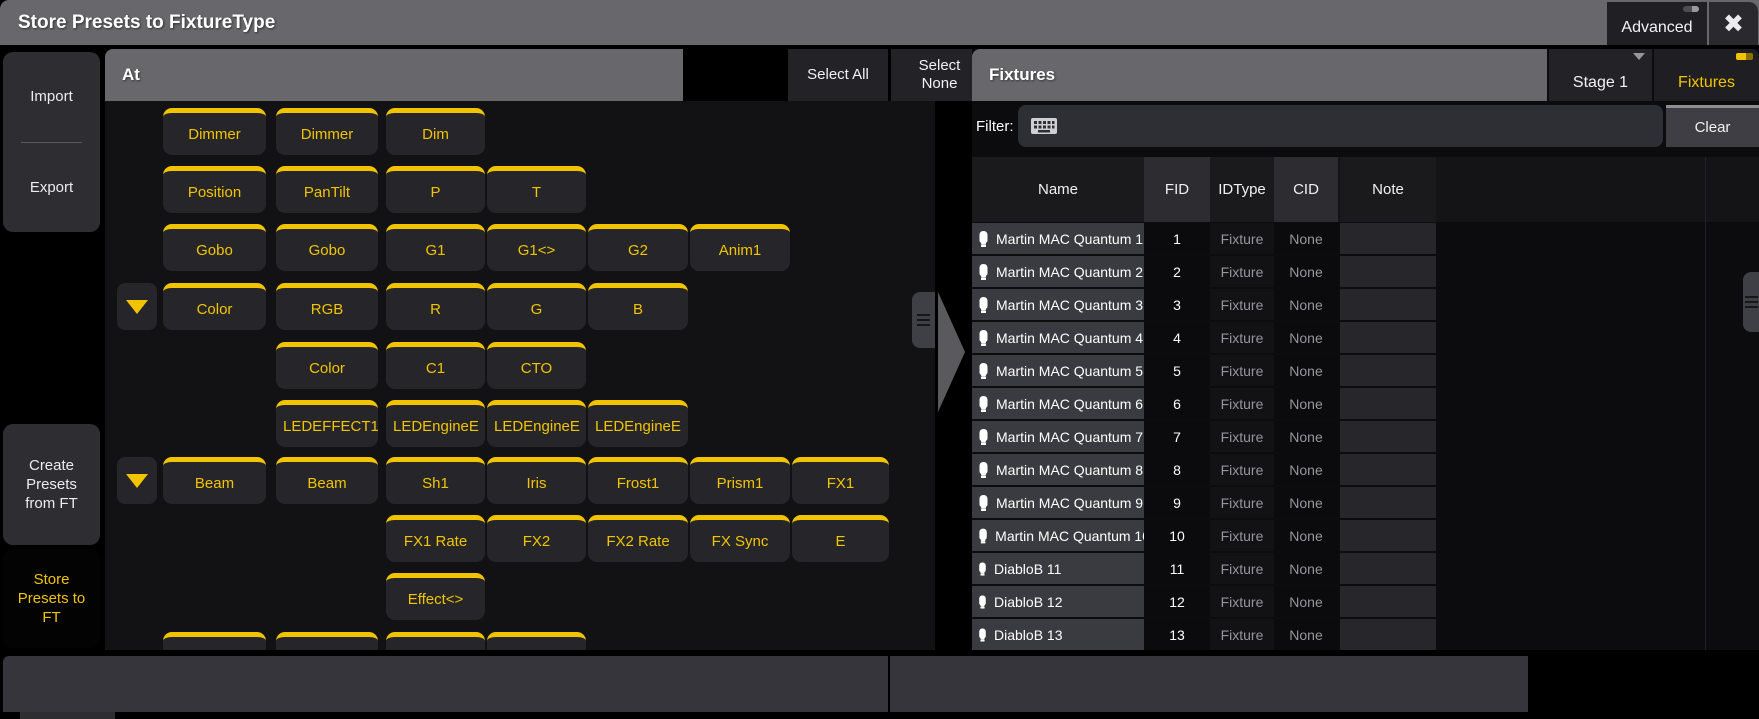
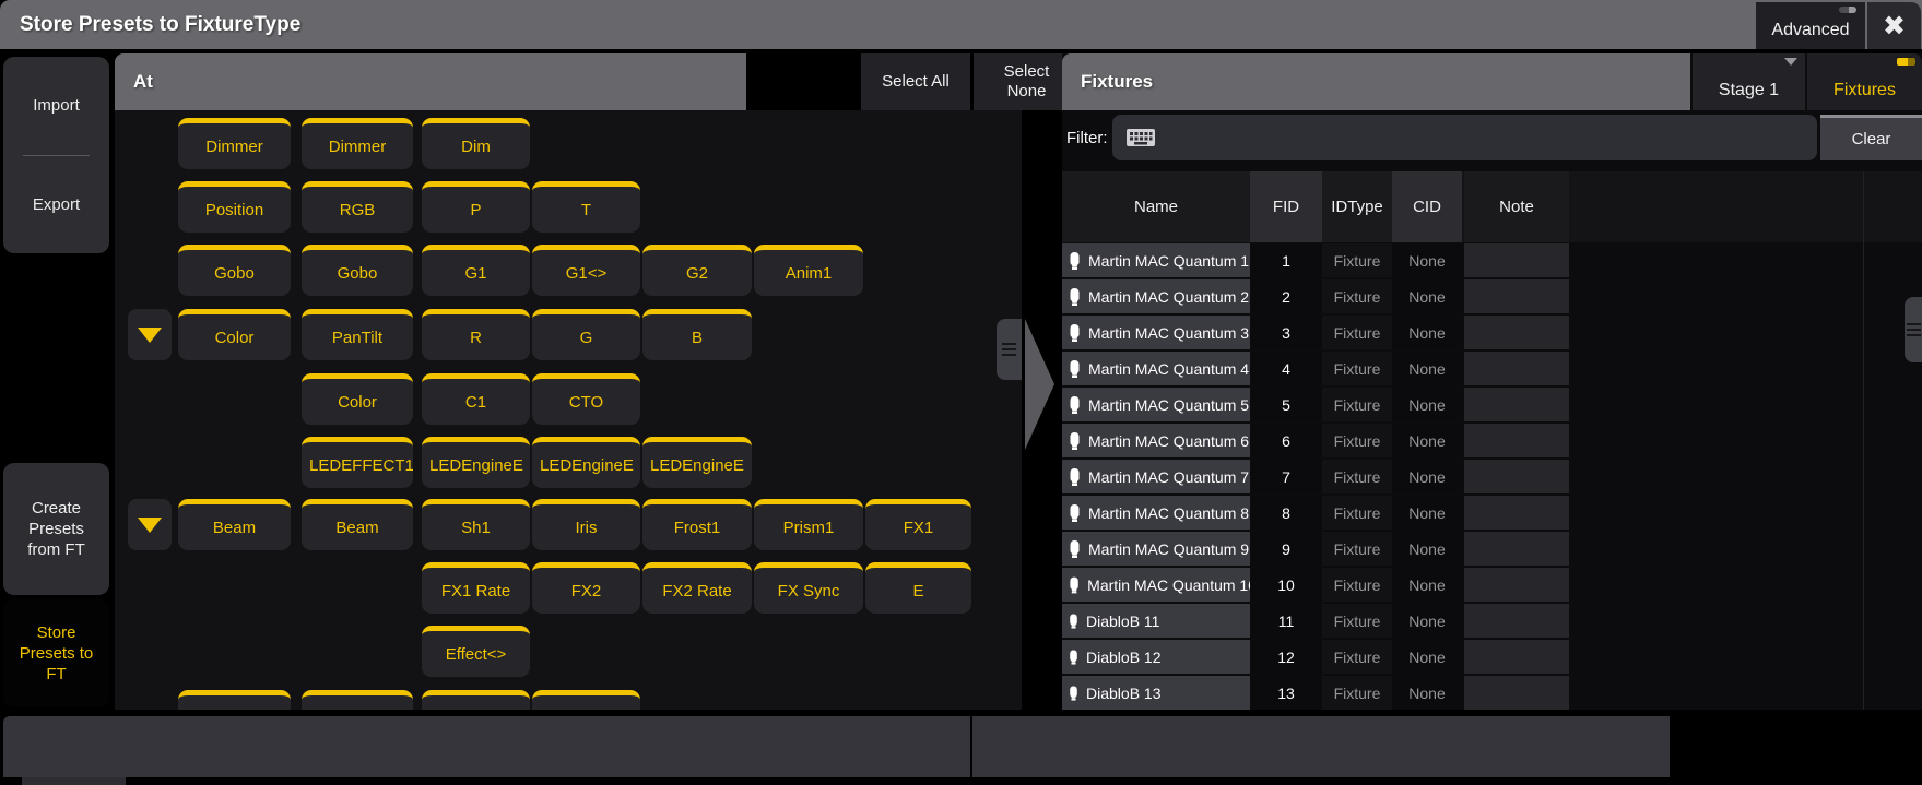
  Store Presets to FixtureType
  Advanced
  ✖
  Import
  Export
  Create Presets from FT
  Store Presets to FT
  At
  Select All
  Select None
  Dimmer
  Dimmer
  Dim
  Position
- PanTilt
+ RGB
  P
  T
  Gobo
  Gobo
  G1
  G1<>
  G2
  Anim1
  Color
- RGB
+ PanTilt
  R
  G
  B
  Color
  C1
  CTO
  LEDEFFECT1
  LEDEngineE
  LEDEngineE
  LEDEngineE
  Beam
  Beam
  Sh1
  Iris
  Frost1
  Prism1
  FX1
  FX1 Rate
  FX2
  FX2 Rate
  FX Sync
  E
  Effect<>
  Fixtures
  Stage 1
  Fixtures
  Filter:
  Clear
  Name
  FID
  IDType
  CID
  Note
  Martin MAC Quantum 1
  1
  Fixture
  None
  Martin MAC Quantum 2
  2
  Fixture
  None
  Martin MAC Quantum 3
  3
  Fixture
  None
  Martin MAC Quantum 4
  4
  Fixture
  None
  Martin MAC Quantum 5
  5
  Fixture
  None
  Martin MAC Quantum 6
  6
  Fixture
  None
  Martin MAC Quantum 7
  7
  Fixture
  None
  Martin MAC Quantum 8
  8
  Fixture
  None
  Martin MAC Quantum 9
  9
  Fixture
  None
  Martin MAC Quantum 1
  10
  Fixture
  None
  DiabloB 11
  11
  Fixture
  None
  DiabloB 12
  12
  Fixture
  None
  DiabloB 13
  13
  Fixture
  None
